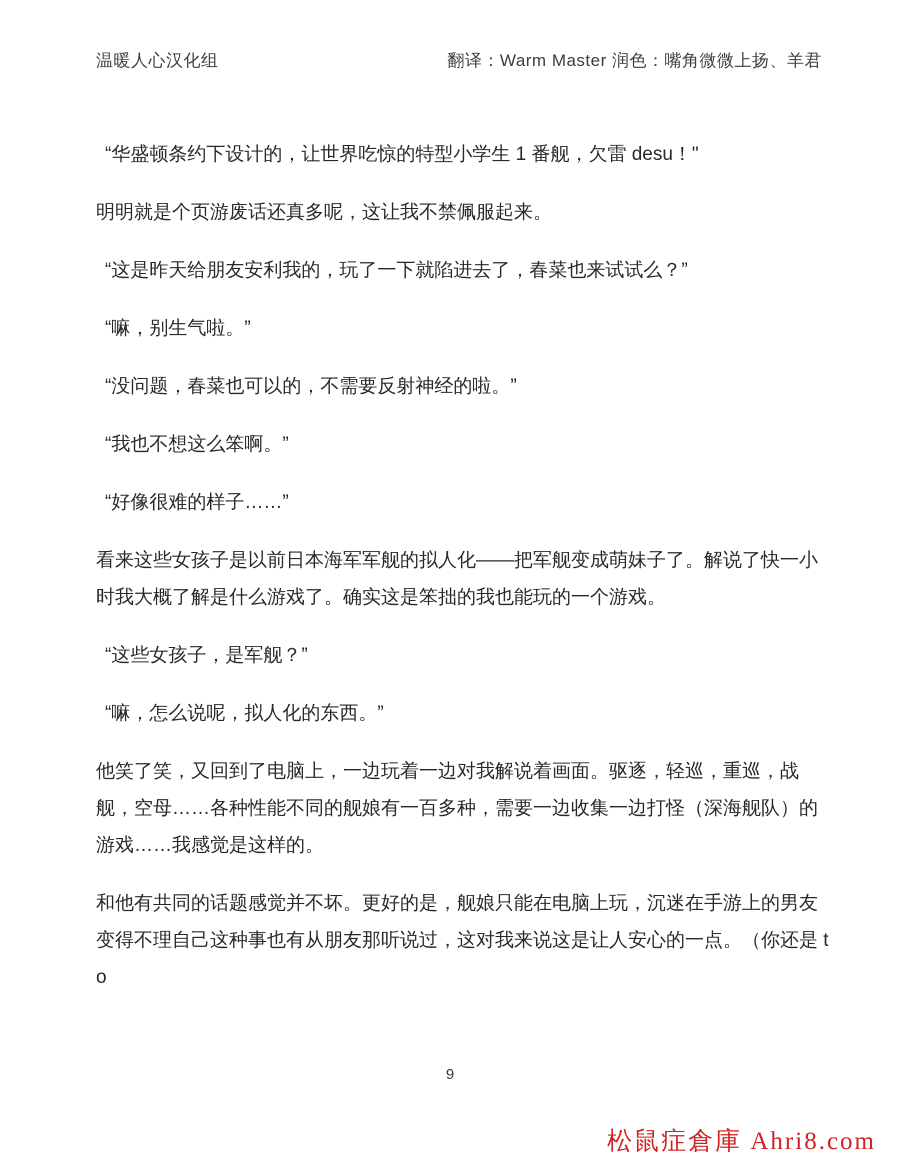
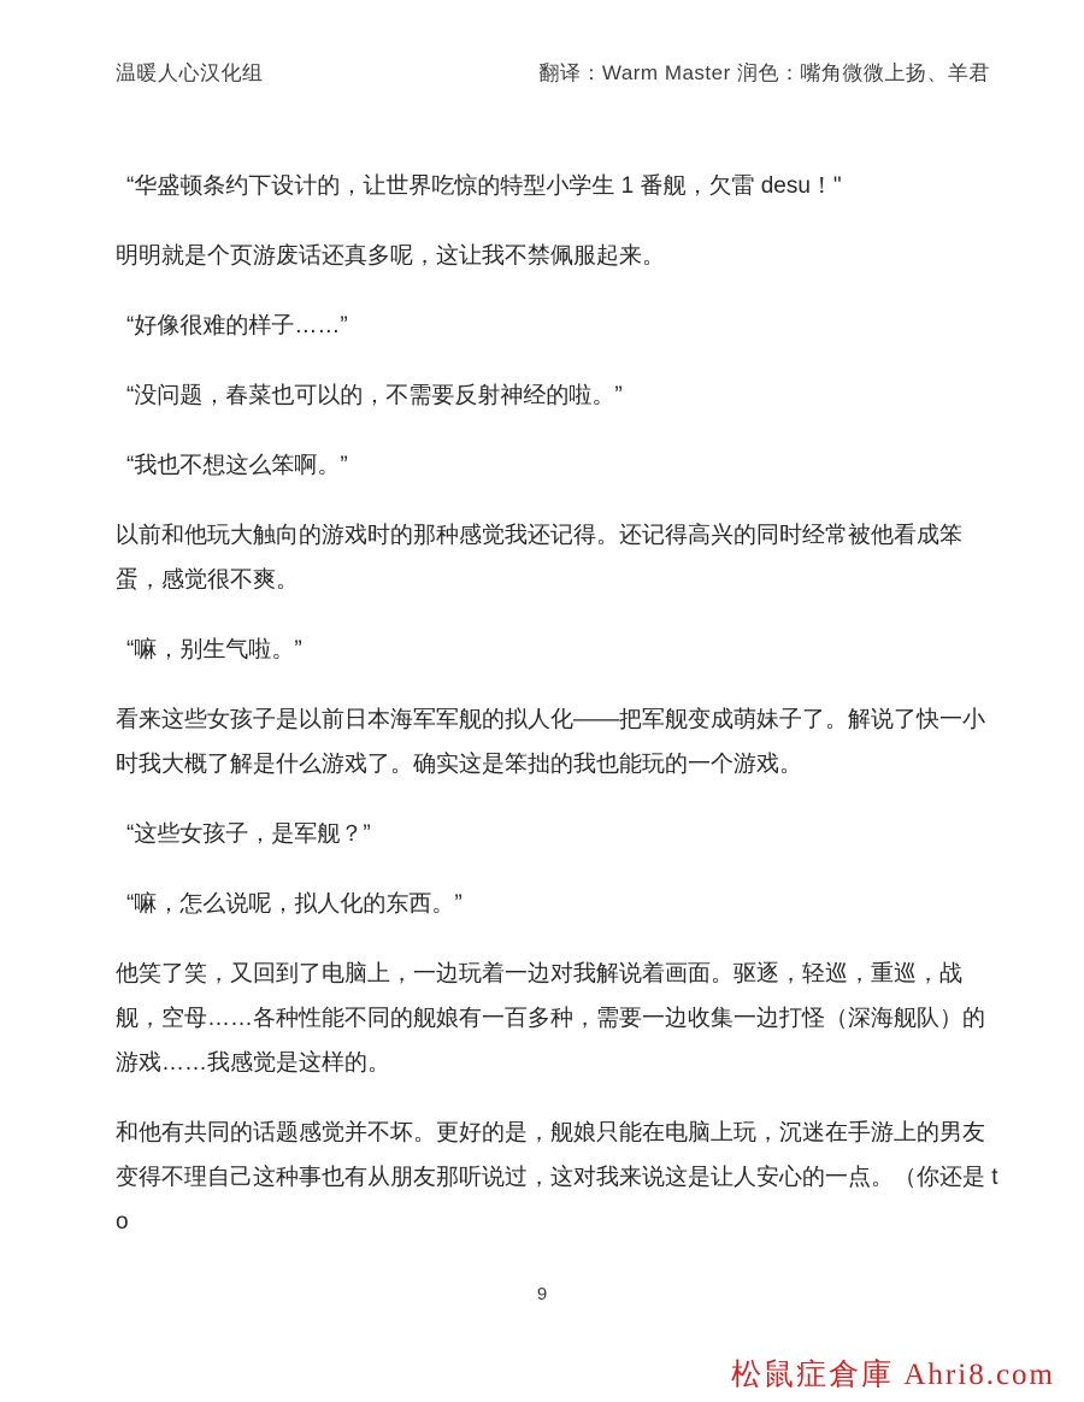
  温暖人心汉化组
  翻译：Warm Master 润色：嘴角微微上扬、羊君
  “华盛顿条约下设计的，让世界吃惊的特型小学生 1 番舰，欠雷 desu！"
  明明就是个页游废话还真多呢，这让我不禁佩服起来。
- “这是昨天给朋友安利我的，玩了一下就陷进去了，春菜也来试试么？”
- “嘛，别生气啦。”
+ “好像很难的样子……”
  “没问题，春菜也可以的，不需要反射神经的啦。”
  “我也不想这么笨啊。”
+ 以前和他玩大触向的游戏时的那种感觉我还记得。还记得高兴的同时经常被他看成笨蛋，感觉很不爽。
- “好像很难的样子……”
+ “嘛，别生气啦。”
  看来这些女孩子是以前日本海军军舰的拟人化——把军舰变成萌妹子了。解说了快一小时我大概了解是什么游戏了。确实这是笨拙的我也能玩的一个游戏。
  “这些女孩子，是军舰？”
  “嘛，怎么说呢，拟人化的东西。”
  他笑了笑，又回到了电脑上，一边玩着一边对我解说着画面。驱逐，轻巡，重巡，战舰，空母……各种性能不同的舰娘有一百多种，需要一边收集一边打怪（深海舰队）的游戏……我感觉是这样的。
  和他有共同的话题感觉并不坏。更好的是，舰娘只能在电脑上玩，沉迷在手游上的男友变得不理自己这种事也有从朋友那听说过，这对我来说这是让人安心的一点。（你还是 t o
  9
  松鼠症倉庫 Ahri8.com
